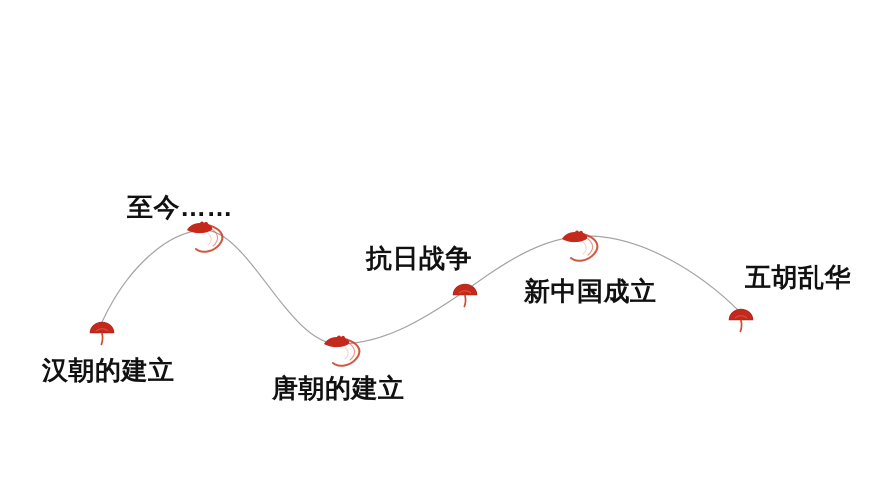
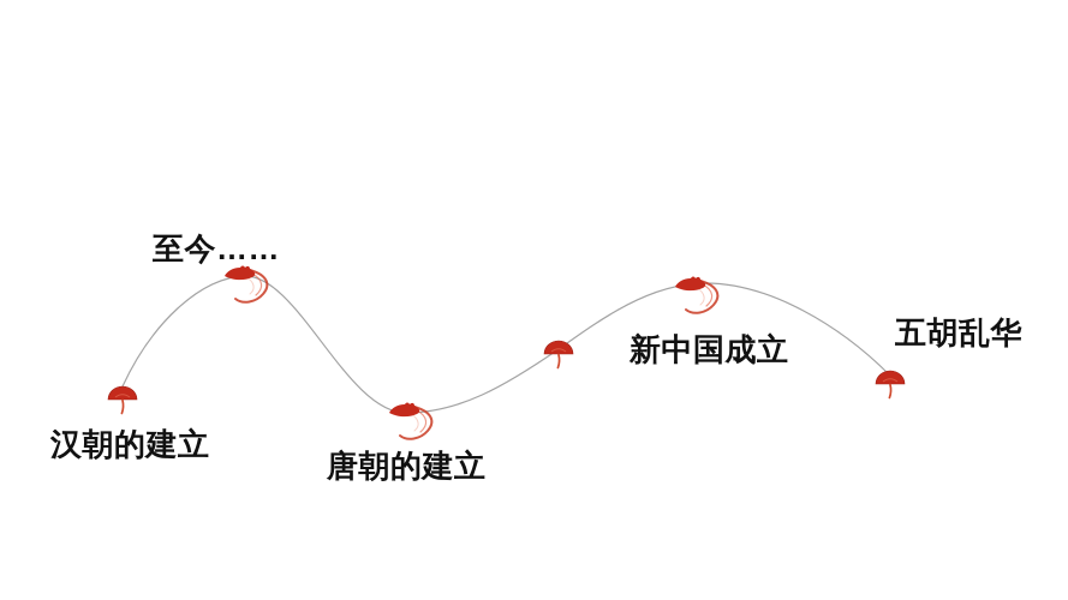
  汉朝的建立
  至今……
  唐朝的建立
- 抗日战争
  新中国成立
  五胡乱华
